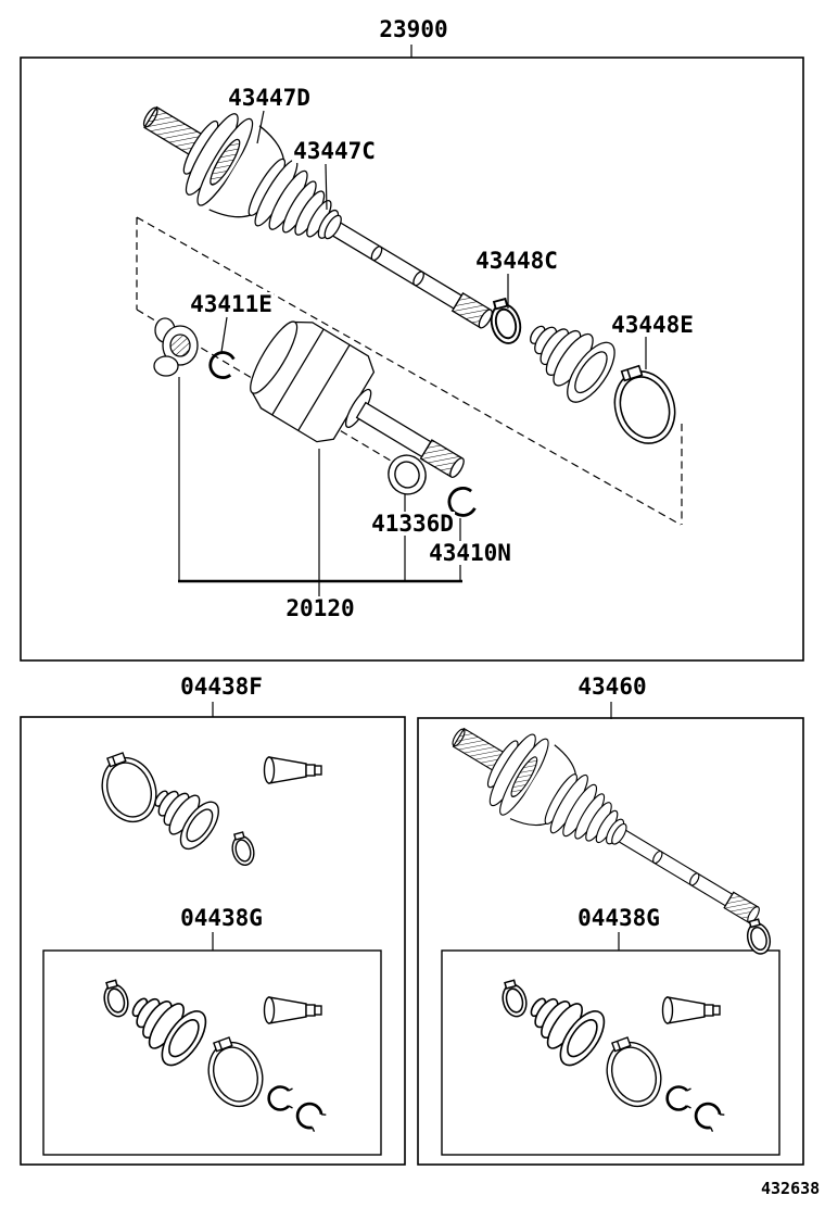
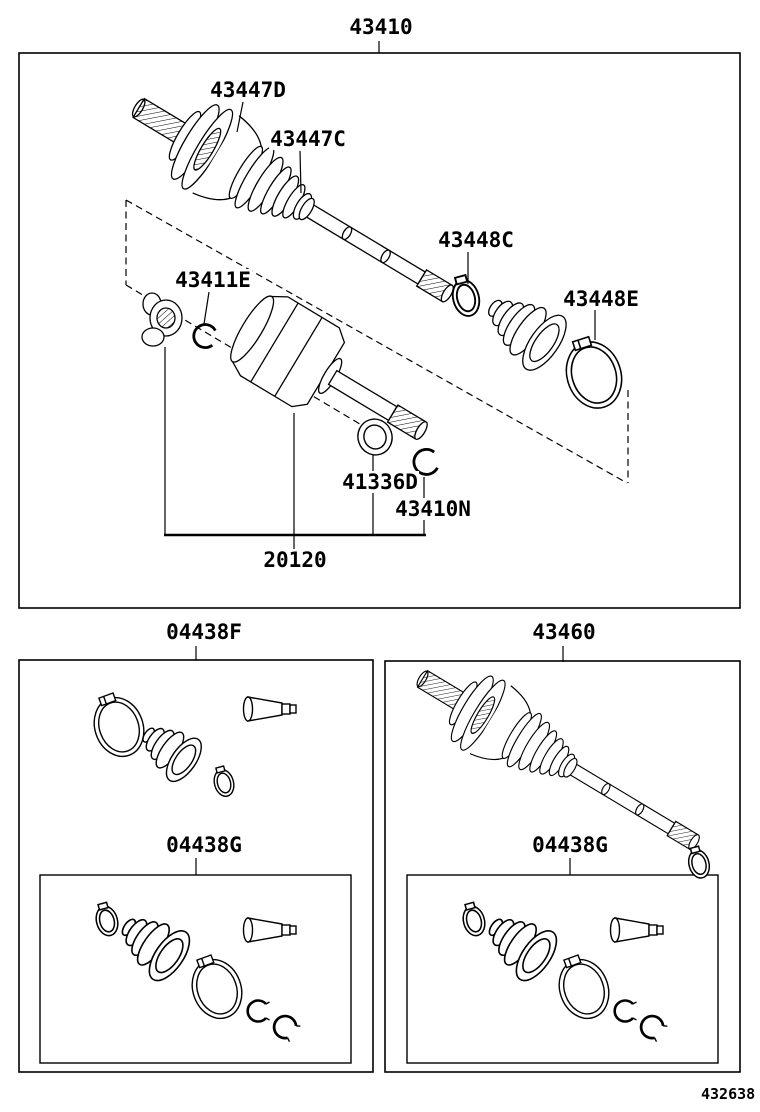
- 23900
+ 43410
  43447D
  43447C
  43448C
  43448E
  43411E
  41336D
  43410N
  20120
  04438F
  04438G
  43460
  04438G
  432638
